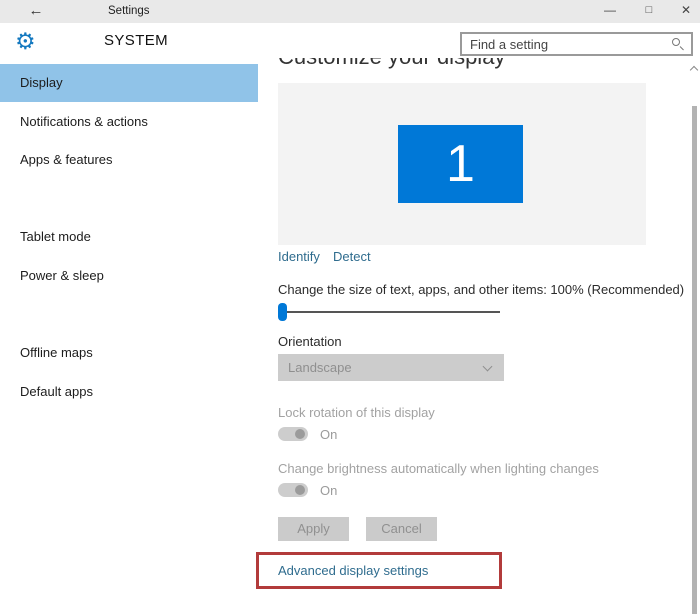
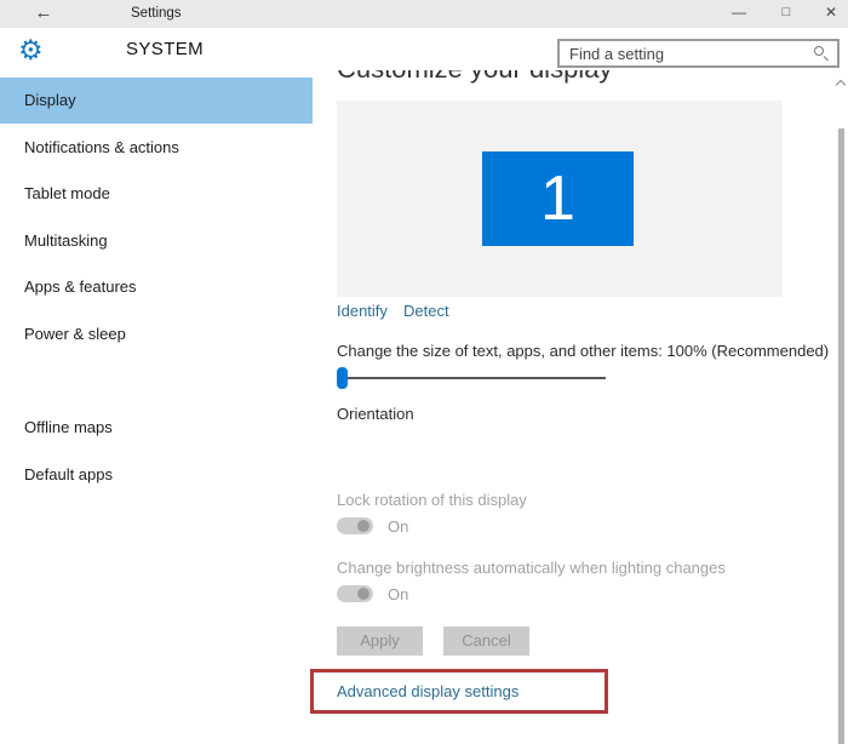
  ←
  Settings
  —
  □
  ✕
  ⚙
  SYSTEM
  Find a setting
  Display
  Notifications & actions
- Apps & features
+ Tablet mode
+ Multitasking
- Tablet mode
+ Apps & features
  Power & sleep
  Offline maps
  Default apps
  1
  Identify
  Detect
  Change the size of text, apps, and other items: 100% (Recommended)
  Orientation
- Landscape
  Lock rotation of this display
  On
  Change brightness automatically when lighting changes
  On
  Apply
  Cancel
  Advanced display settings
